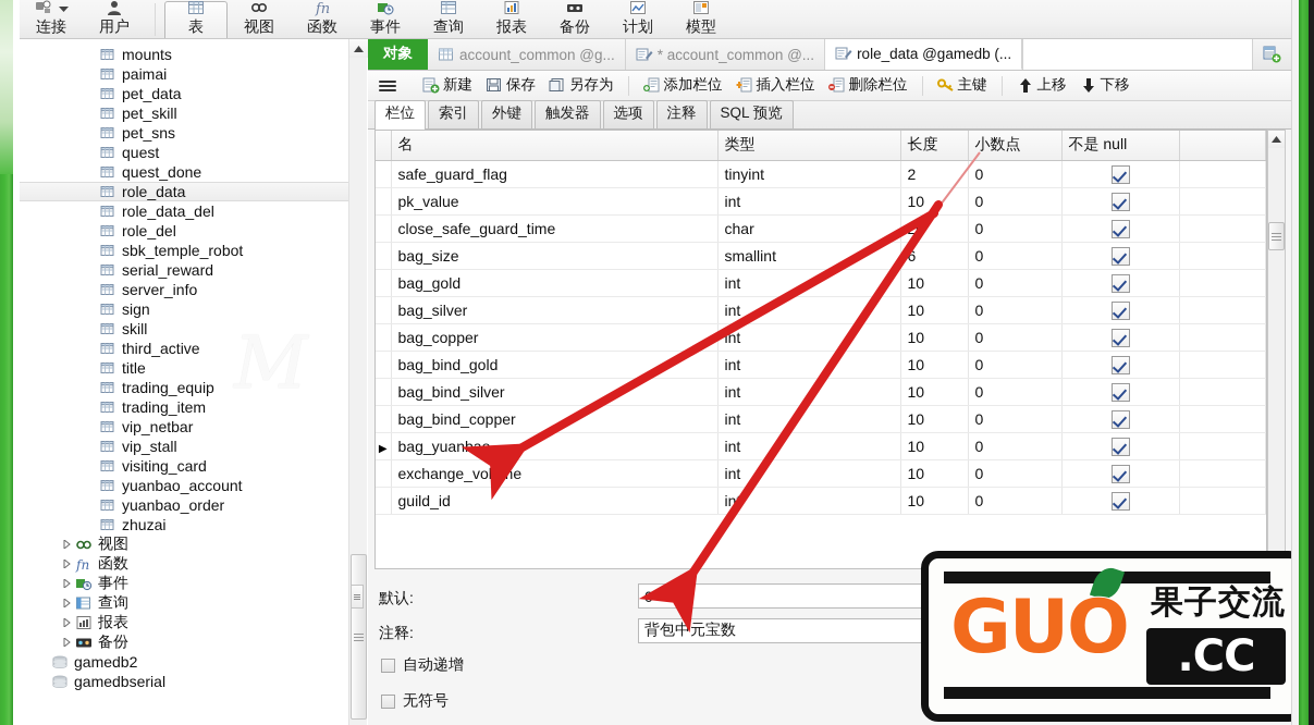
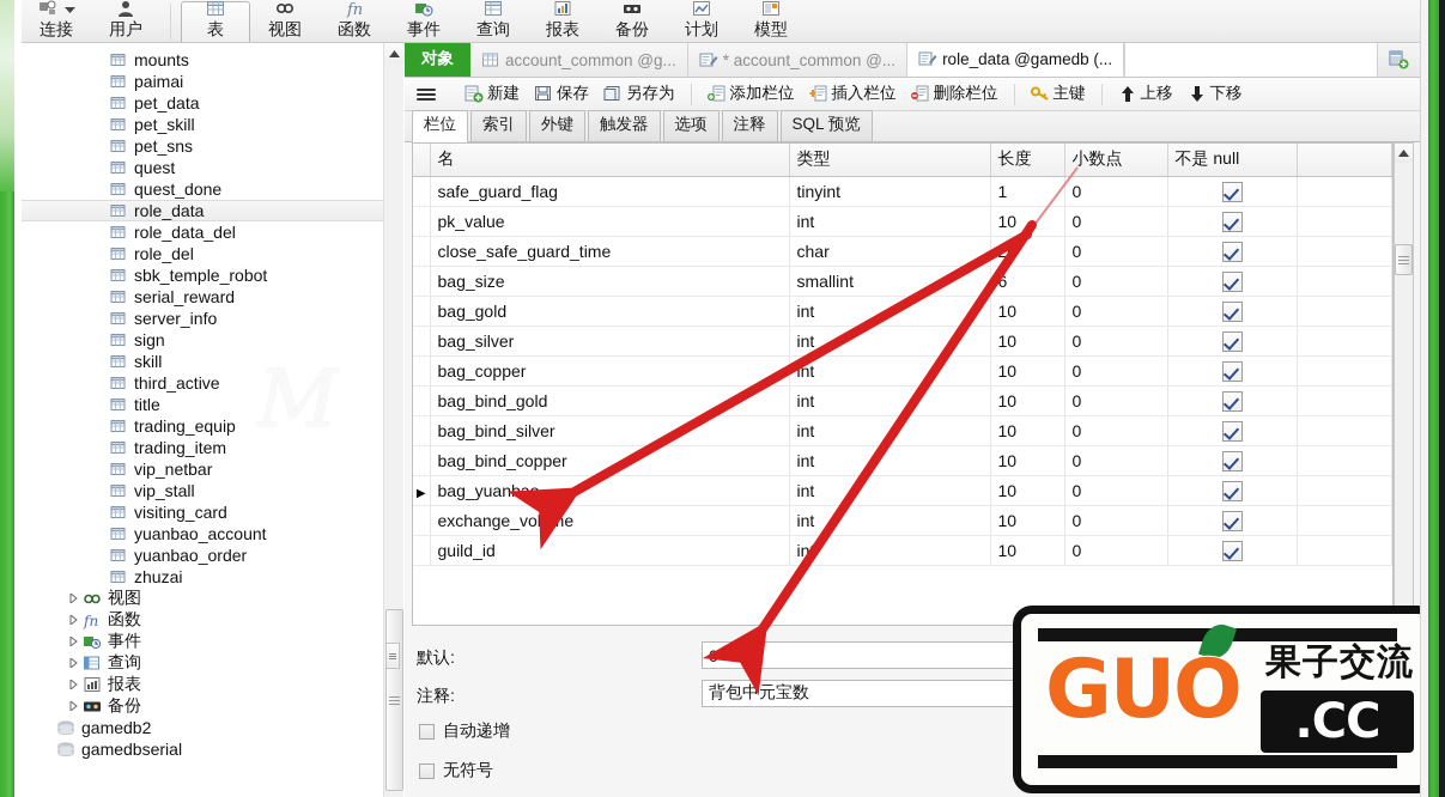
  连接
  用户
  表
  视图
  fn
  函数
  事件
  查询
  报表
  备份
  计划
  模型
  mounts
  paimai
  pet_data
  pet_skill
  pet_sns
  quest
  quest_done
  role_data
  role_data_del
  role_del
  sbk_temple_robot
  serial_reward
  server_info
  sign
  skill
  third_active
  title
  trading_equip
  trading_item
  vip_netbar
  vip_stall
  visiting_card
  yuanbao_account
  yuanbao_order
  zhuzai
  视图
  fn
  函数
  事件
  查询
  报表
  备份
  gamedb2
  gamedbserial
  对象
  account_common @g...
  * account_common @...
  role_data @gamedb (...
  新建
  保存
  另存为
  添加栏位
  插入栏位
  删除栏位
  主键
  上移
  下移
  栏位
  索引
  外键
  触发器
  选项
  注释
  SQL 预览
  	名	类型	长度	小数点	不是 null
- 	safe_guard_flag	tinyint	2	0
+ 	safe_guard_flag	tinyint	1	0
  	pk_value	int	10	0
  	close_safe_guard_time	char		0
  	bag_size	smallint	6	0
  	bag_gold	int	10	0
  	bag_silver	int	10	0
  	bag_copper	int	10	0
  	bag_bind_gold	int	10	0
  	bag_bind_silver	int	10	0
  	bag_bind_copper	int	10	0
  ▶	bag_yuanbao	int	10	0
  	exchange_volume	int	10	0
  	guild_id	in	10	0
  默认:
  0
  注释:
  背包中元宝数
  自动递增
  无符号
  GUO
  果子交流
  .CC
